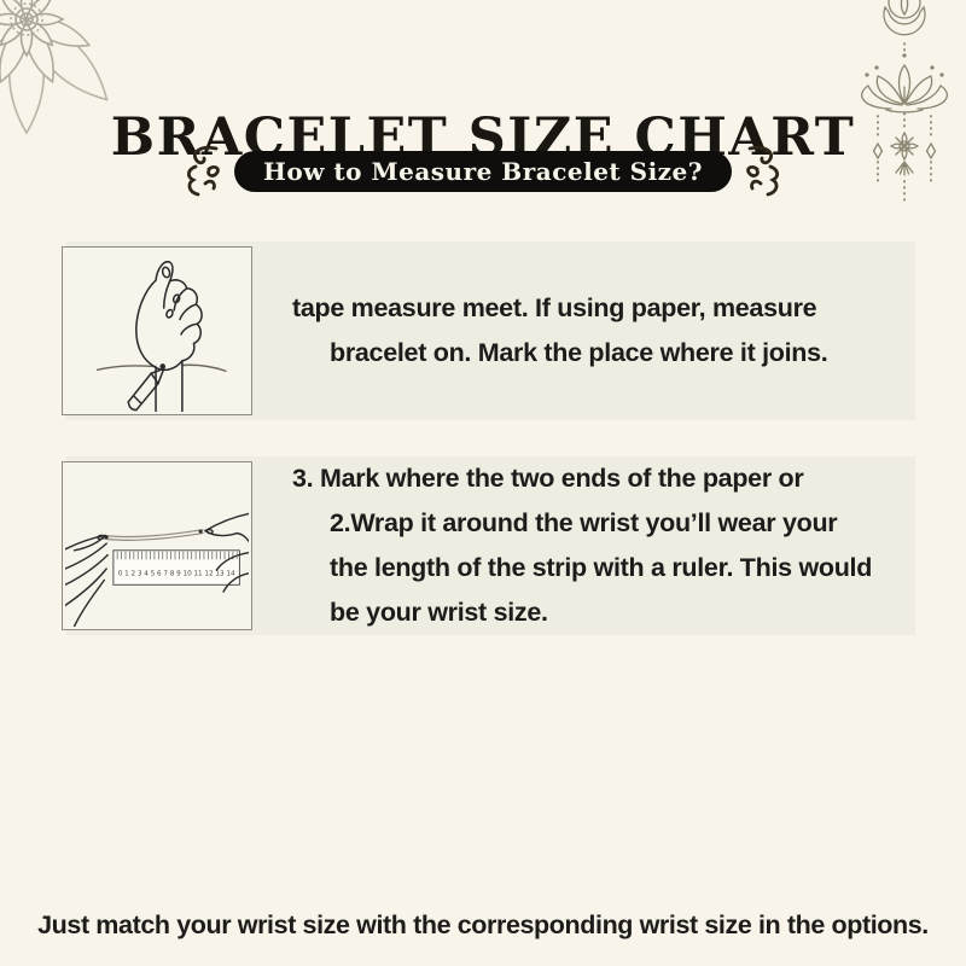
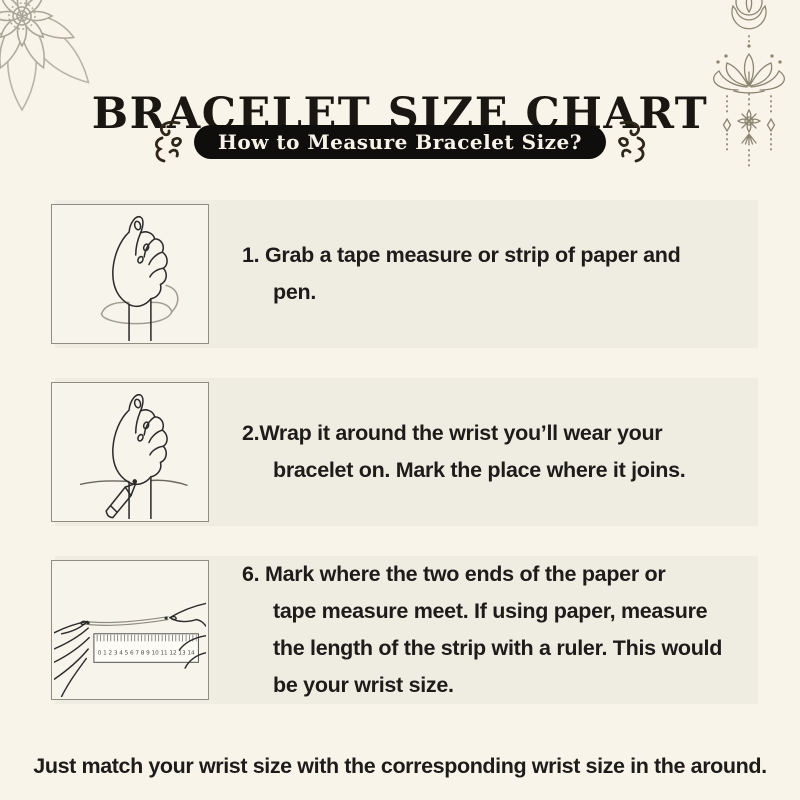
  BRACELET SIZE CHART
  How to Measure Bracelet Size?
+ 1. Grab a tape measure or strip of paper and
+ pen.
- tape measure meet. If using paper, measure
+ 2.Wrap it around the wrist you’ll wear your
  bracelet on. Mark the place where it joins.
- 3. Mark where the two ends of the paper or
+ 6. Mark where the two ends of the paper or
- 2.Wrap it around the wrist you’ll wear your
+ tape measure meet. If using paper, measure
  the length of the strip with a ruler. This would
  be your wrist size.
- Just match your wrist size with the corresponding wrist size in the options.
+ Just match your wrist size with the corresponding wrist size in the around.
